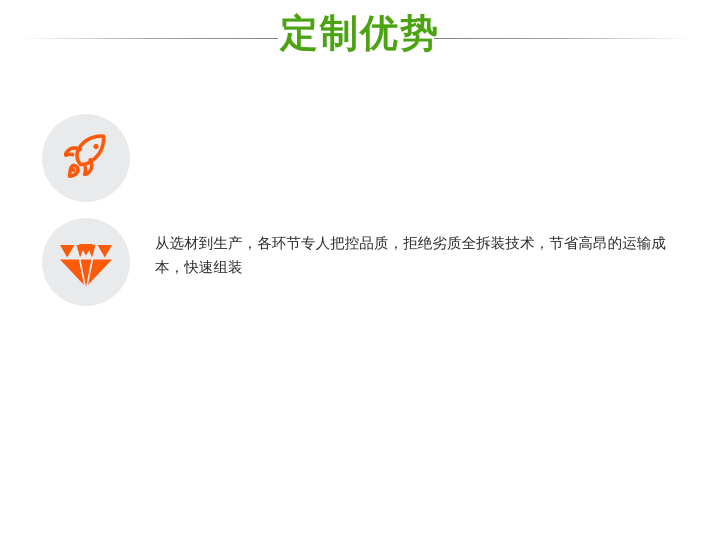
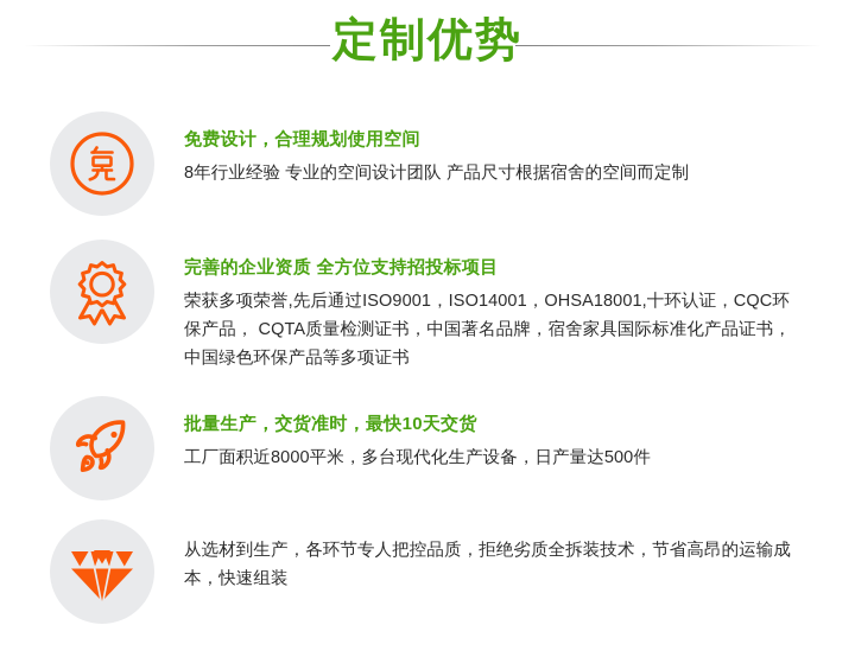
  定制优势
+ 免费设计，合理规划使用空间
+ 8年行业经验 专业的空间设计团队 产品尺寸根据宿舍的空间而定制
+ 完善的企业资质 全方位支持招投标项目
+ 荣获多项荣誉,先后通过ISO9001，ISO14001，OHSA18001,十环认证，CQC环保产品， CQTA质量检测证书，中国著名品牌，宿舍家具国际标准化产品证书，中国绿色环保产品等多项证书
+ 批量生产，交货准时，最快10天交货
+ 工厂面积近8000平米，多台现代化生产设备，日产量达500件
  从选材到生产，各环节专人把控品质，拒绝劣质全拆装技术，节省高昂的运输成本，快速组装
